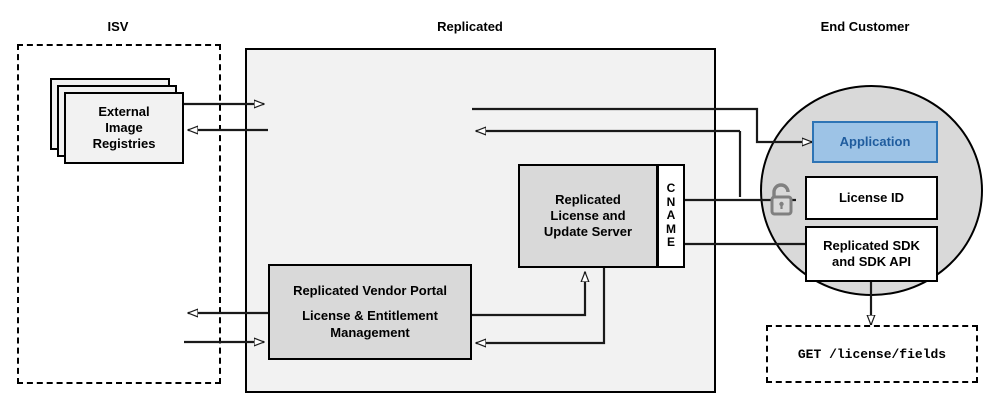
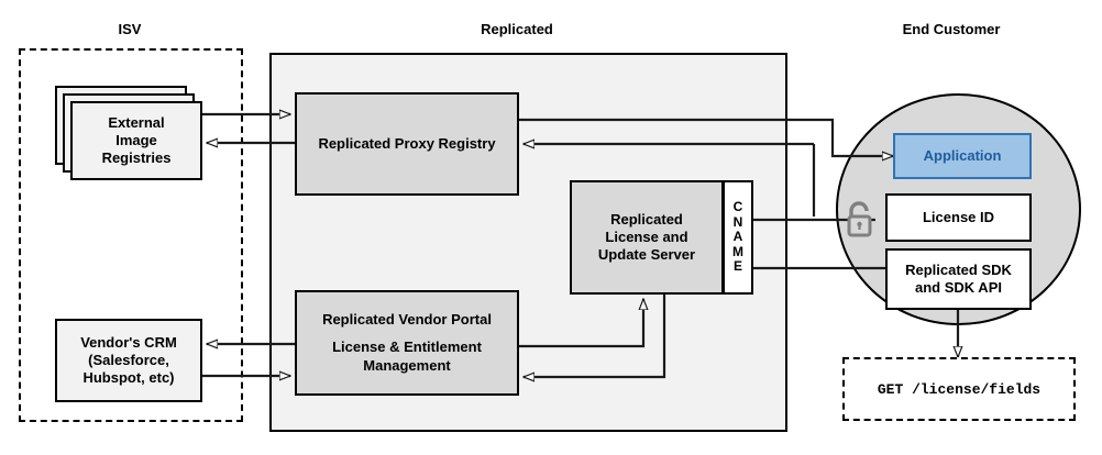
  ISV
  Replicated
  End Customer
  External
  Image
  Registries
+ Vendor's CRM
+ (Salesforce,
+ Hubspot, etc)
+ Replicated Proxy Registry
  Replicated
  License and
  Update Server
  C
  N
  A
  M
  E
  Replicated Vendor Portal
  License & Entitlement
  Management
  Application
  License ID
  Replicated SDK
  and SDK API
  GET /license/fields
